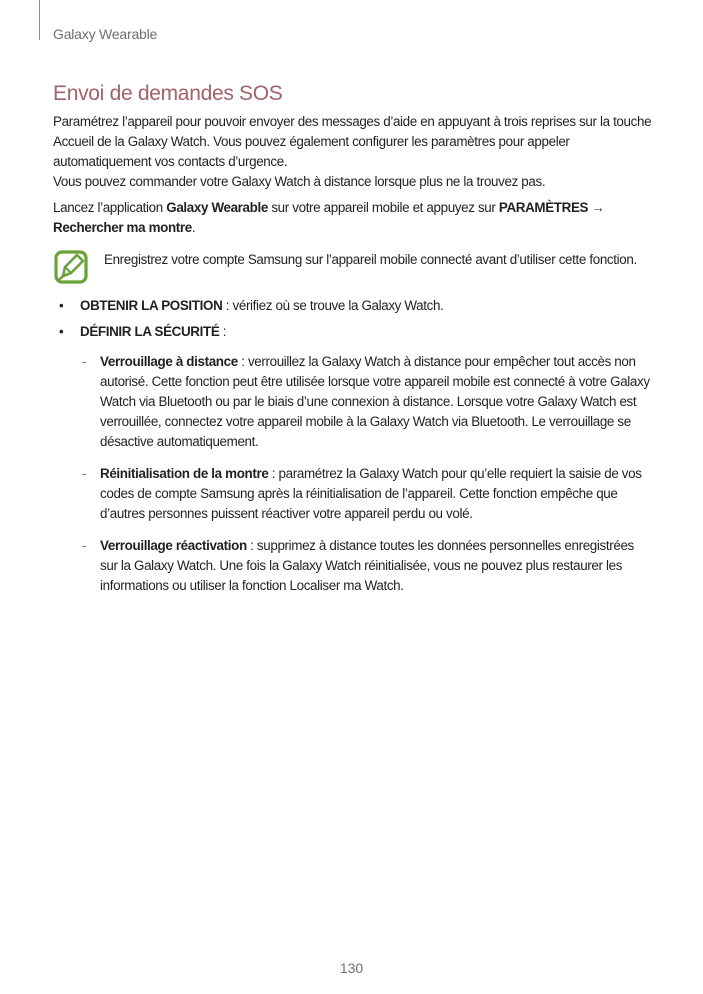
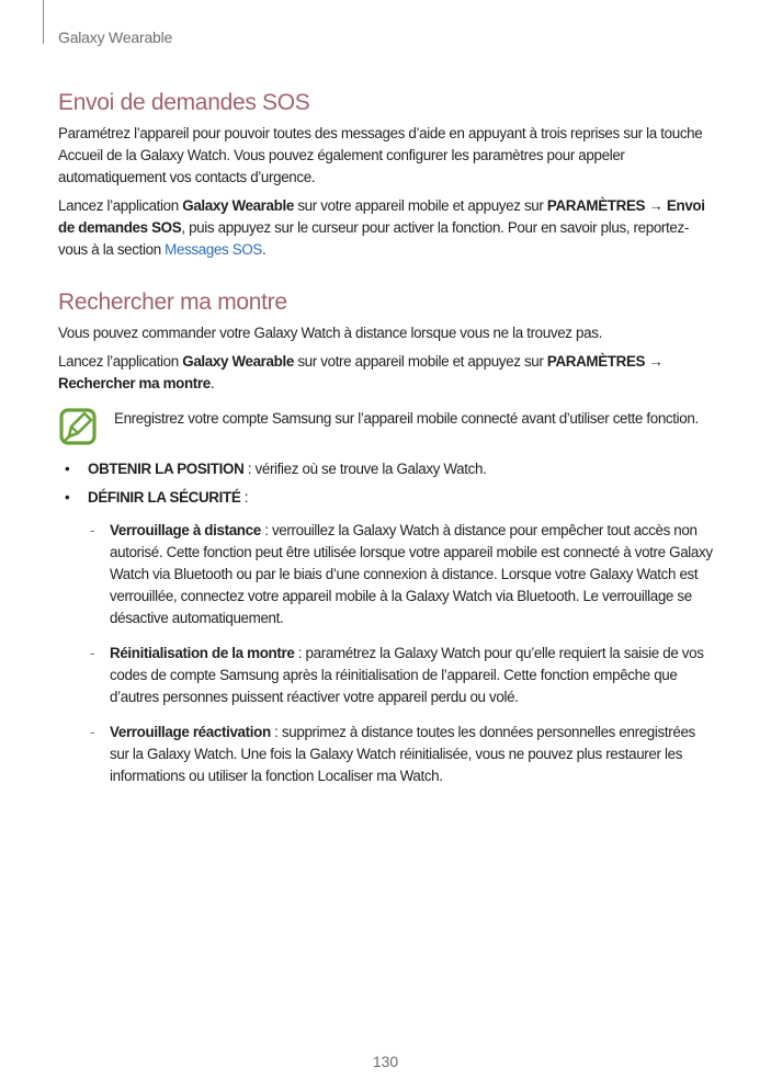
  Galaxy Wearable
  Envoi de demandes SOS
- Paramétrez l’appareil pour pouvoir envoyer des messages d’aide en appuyant à trois reprises sur la touche Accueil de la Galaxy Watch. Vous pouvez également configurer les paramètres pour appeler automatiquement vos contacts d’urgence.
+ Paramétrez l’appareil pour pouvoir toutes des messages d’aide en appuyant à trois reprises sur la touche Accueil de la Galaxy Watch. Vous pouvez également configurer les paramètres pour appeler automatiquement vos contacts d’urgence.
+ Lancez l’application Galaxy Wearable sur votre appareil mobile et appuyez sur PARAMÈTRES → Envoi de demandes SOS, puis appuyez sur le curseur pour activer la fonction. Pour en savoir plus, reportez-vous à la section Messages SOS.
+ Rechercher ma montre
- Vous pouvez commander votre Galaxy Watch à distance lorsque plus ne la trouvez pas.
+ Vous pouvez commander votre Galaxy Watch à distance lorsque vous ne la trouvez pas.
  Lancez l’application Galaxy Wearable sur votre appareil mobile et appuyez sur PARAMÈTRES → Rechercher ma montre.
  Enregistrez votre compte Samsung sur l’appareil mobile connecté avant d’utiliser cette fonction.
  •
  OBTENIR LA POSITION : vérifiez où se trouve la Galaxy Watch.
  •
  DÉFINIR LA SÉCURITÉ :
  -
  Verrouillage à distance : verrouillez la Galaxy Watch à distance pour empêcher tout accès non autorisé. Cette fonction peut être utilisée lorsque votre appareil mobile est connecté à votre Galaxy Watch via Bluetooth ou par le biais d’une connexion à distance. Lorsque votre Galaxy Watch est verrouillée, connectez votre appareil mobile à la Galaxy Watch via Bluetooth. Le verrouillage se désactive automatiquement.
  -
  Réinitialisation de la montre : paramétrez la Galaxy Watch pour qu’elle requiert la saisie de vos codes de compte Samsung après la réinitialisation de l’appareil. Cette fonction empêche que d’autres personnes puissent réactiver votre appareil perdu ou volé.
  -
  Verrouillage réactivation : supprimez à distance toutes les données personnelles enregistrées sur la Galaxy Watch. Une fois la Galaxy Watch réinitialisée, vous ne pouvez plus restaurer les informations ou utiliser la fonction Localiser ma Watch.
  130
